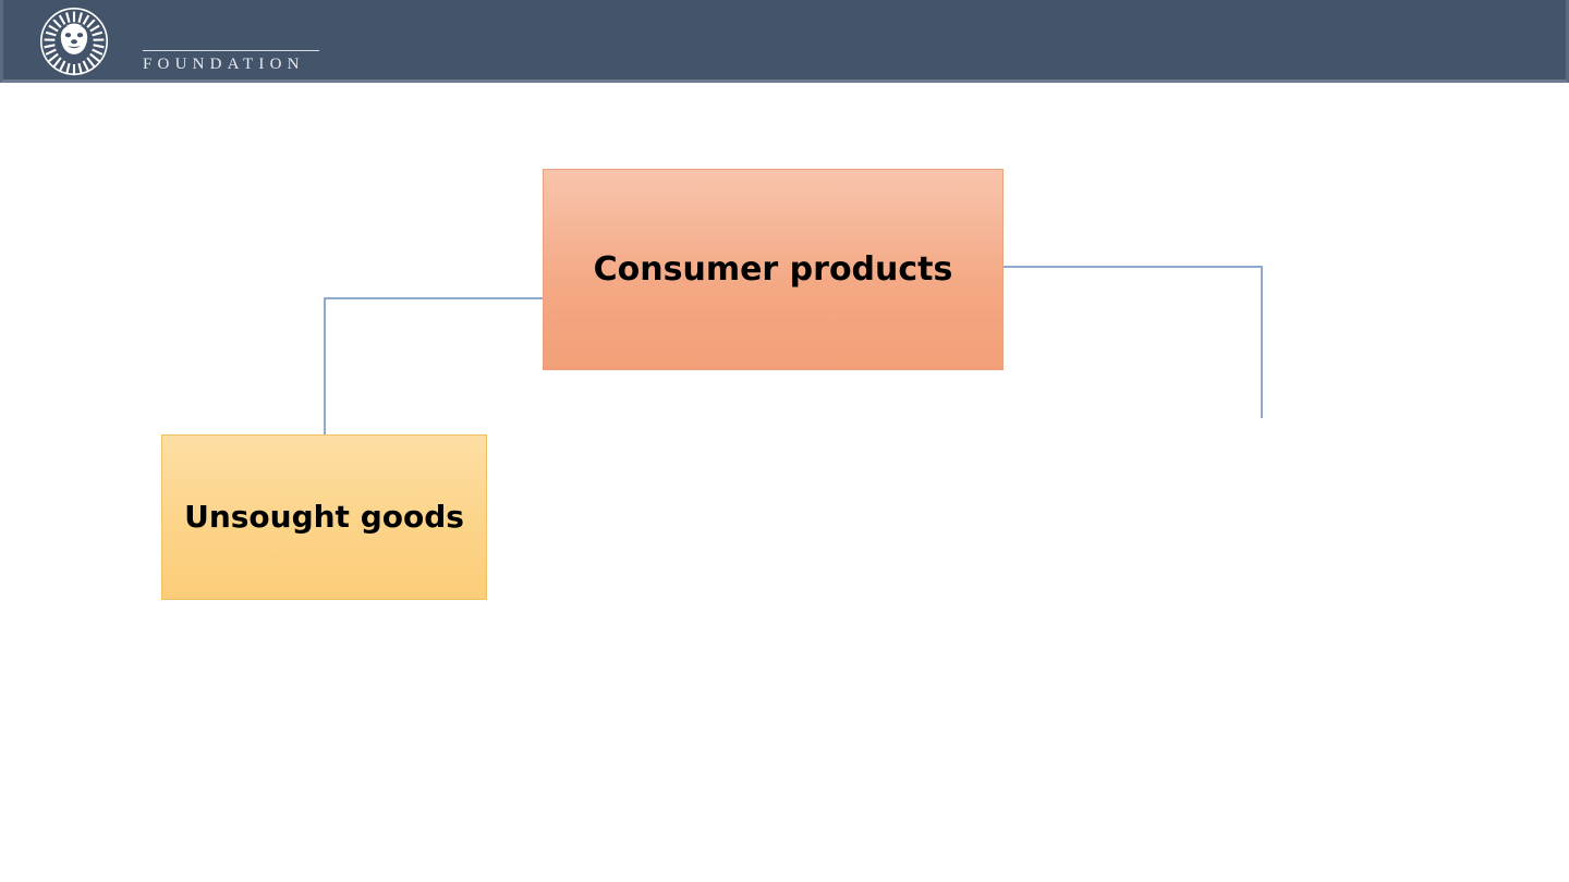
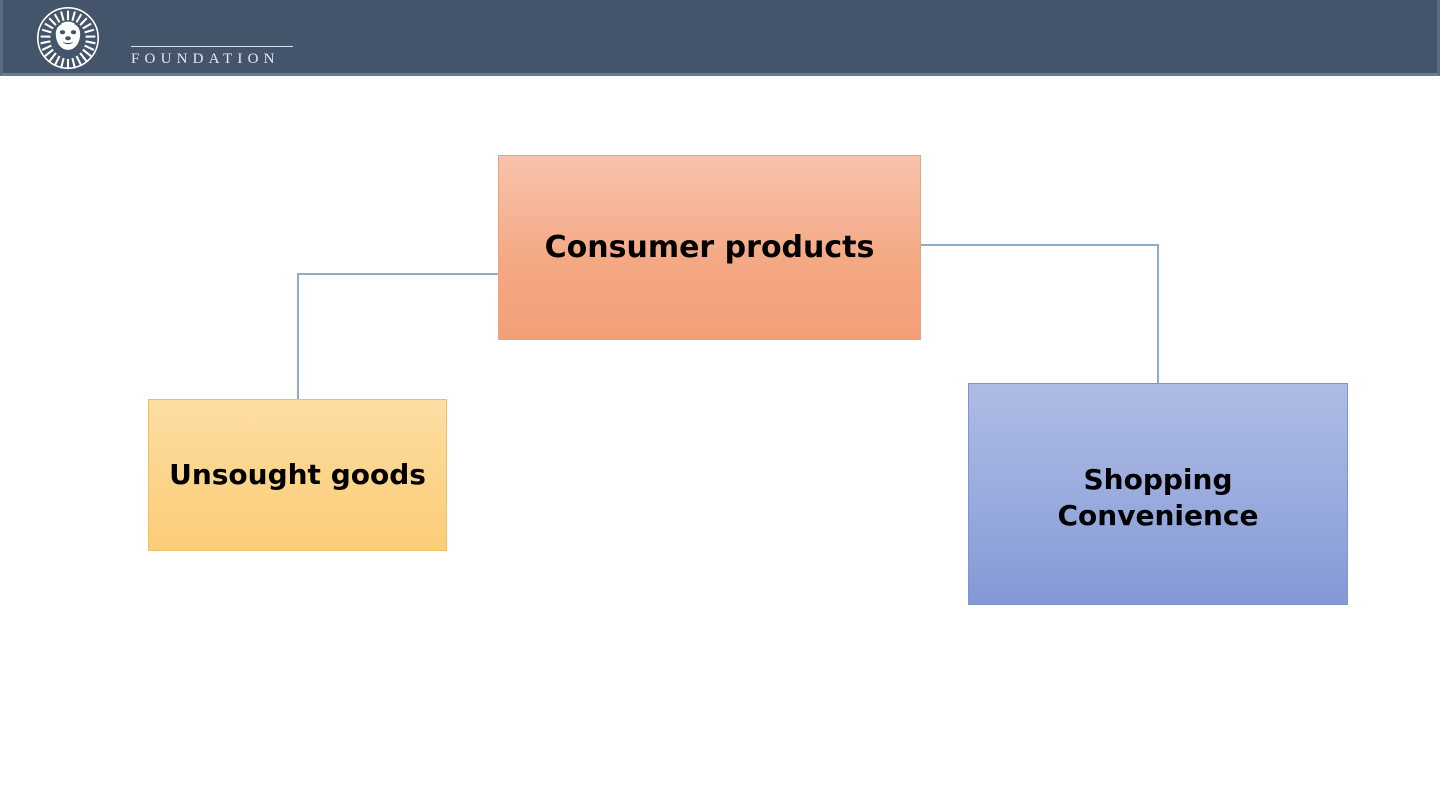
  FOUNDATION
  Consumer products
  Unsought goods
+ Shopping
+ Convenience
